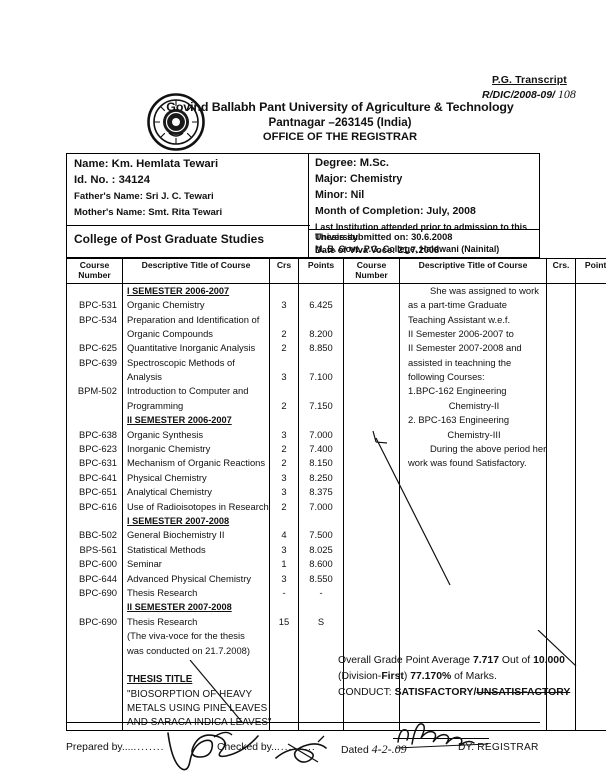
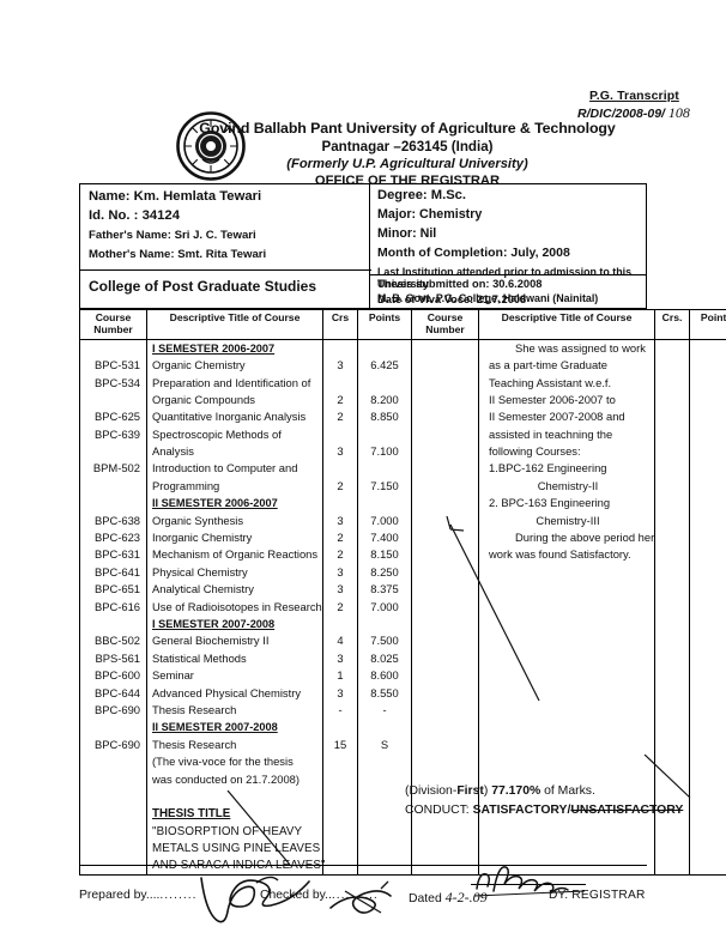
  P.G. Transcript
  R/DIC/2008-09/ 108
  Govind Ballabh Pant University of Agriculture & Technology
  Pantnagar –263145 (India)
+ (Formerly U.P. Agricultural University)
  OFFICE OF THE REGISTRAR
  Name: Km. Hemlata Tewari
  Id. No. : 34124
  Father's Name: Sri J. C. Tewari
  Mother's Name: Smt. Rita Tewari
  College of Post Graduate Studies
  Degree: M.Sc.
  Major: Chemistry
  Minor: Nil
  Month of Completion: July, 2008
  Last Institution attended prior to admission to this University
  M. B. Govt. P.G. College, Haldwani (Nainital)
  Thesis submitted on: 30.6.2008
  Date of Viva Voce: 21.7.2008
  Course Number	Descriptive Title of Course	Crs	Points	Course Number	Descriptive Title of Course	Crs.	Point
  BPC-531BPC-534 BPC-625BPC-639 BPM-502 BPC-638BPC-623BPC-631BPC-641BPC-651BPC-616 BBC-502BPS-561BPC-600BPC-644BPC-690 BPC-690	I SEMESTER 2006-2007Organic ChemistryPreparation and Identification ofOrganic CompoundsQuantitative Inorganic AnalysisSpectroscopic Methods ofAnalysisIntroduction to Computer andProgrammingII SEMESTER 2006-2007Organic SynthesisInorganic ChemistryMechanism of Organic ReactionsPhysical ChemistryAnalytical ChemistryUse of Radioisotopes in ResearchI SEMESTER 2007-2008General Biochemistry IIStatistical MethodsSeminarAdvanced Physical ChemistryThesis ResearchII SEMESTER 2007-2008Thesis Research(The viva-voce for the thesiswas conducted on 21.7.2008) THESIS TITLE"BIOSORPTION OF HEAVYMETALS USING PINE LEAVESAND SARACA INDICA LEAVES"	3 22 3 2 322332 4313- 15	6.425 8.2008.850 7.100 7.150 7.0007.4008.1508.2508.3757.000 7.5008.0258.6008.550- S		She was assigned to workas a part-time GraduateTeaching Assistant w.e.f.II Semester 2006-2007 toII Semester 2007-2008 andassisted in teachning thefollowing Courses:1.BPC-162 EngineeringChemistry-II2. BPC-163 EngineeringChemistry-IIIDuring the above period herwork was found Satisfactory.
- Overall Grade Point Average 7.717 Out of 10.000
  (Division-First) 77.170% of Marks.
  CONDUCT: SATISFACTORY/UNSATISFACTORY
  Prepared by............
  Checed by..........
  Dated 4-2-.09
  DY. REGISTRAR
